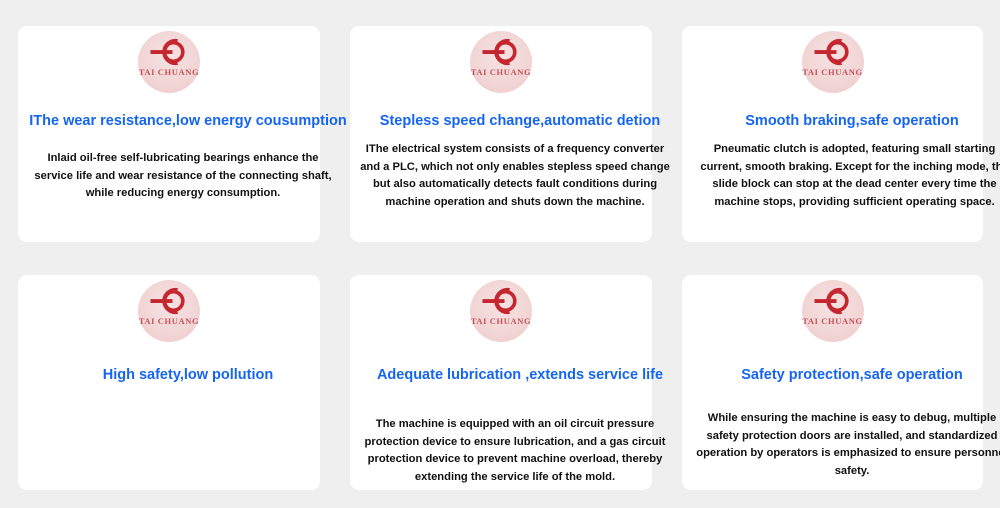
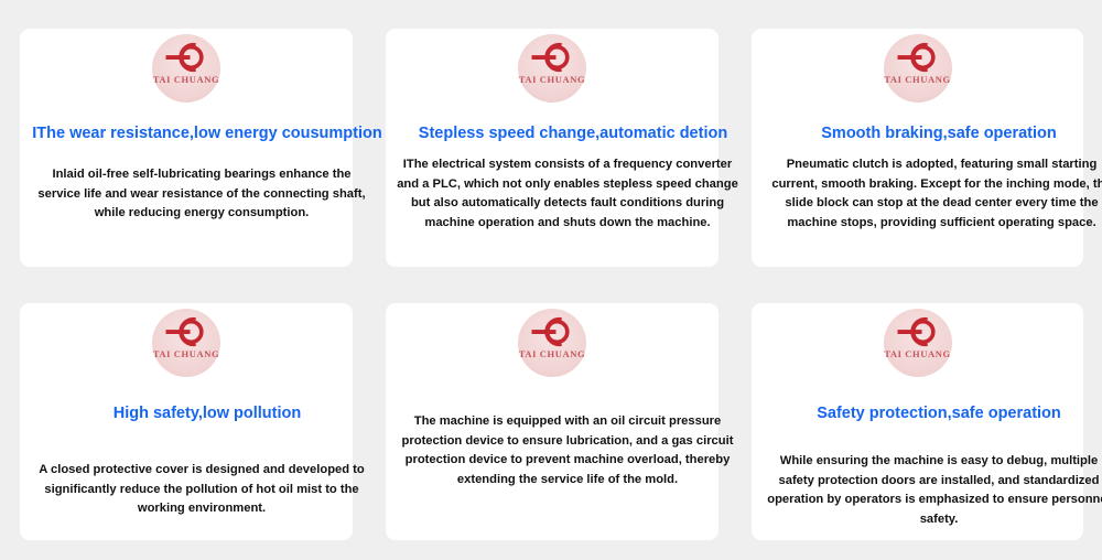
  TAI CHUANG
  IThe wear resistance,low energy cousumption
  Inlaid oil-free self-lubricating bearings enhance the
  service life and wear resistance of the connecting shaft,
  while reducing energy consumption.
  TAI CHUANG
  Stepless speed change,automatic detion
  IThe electrical system consists of a frequency converter
  and a PLC, which not only enables stepless speed change
  but also automatically detects fault conditions during
  machine operation and shuts down the machine.
  TAI CHUANG
  Smooth braking,safe operation
  Pneumatic clutch is adopted, featuring small starting
  current, smooth braking. Except for the inching mode, th
  slide block can stop at the dead center every time the
  machine stops, providing sufficient operating space.
  TAI CHUANG
  High safety,low pollution
+ A closed protective cover is designed and developed to
+ significantly reduce the pollution of hot oil mist to the
+ working environment.
  TAI CHUANG
- Adequate lubrication ,extends service life
  The machine is equipped with an oil circuit pressure
  protection device to ensure lubrication, and a gas circuit
  protection device to prevent machine overload, thereby
  extending the service life of the mold.
  TAI CHUANG
  Safety protection,safe operation
  While ensuring the machine is easy to debug, multiple
  safety protection doors are installed, and standardized
  operation by operators is emphasized to ensure personn
  safety.
